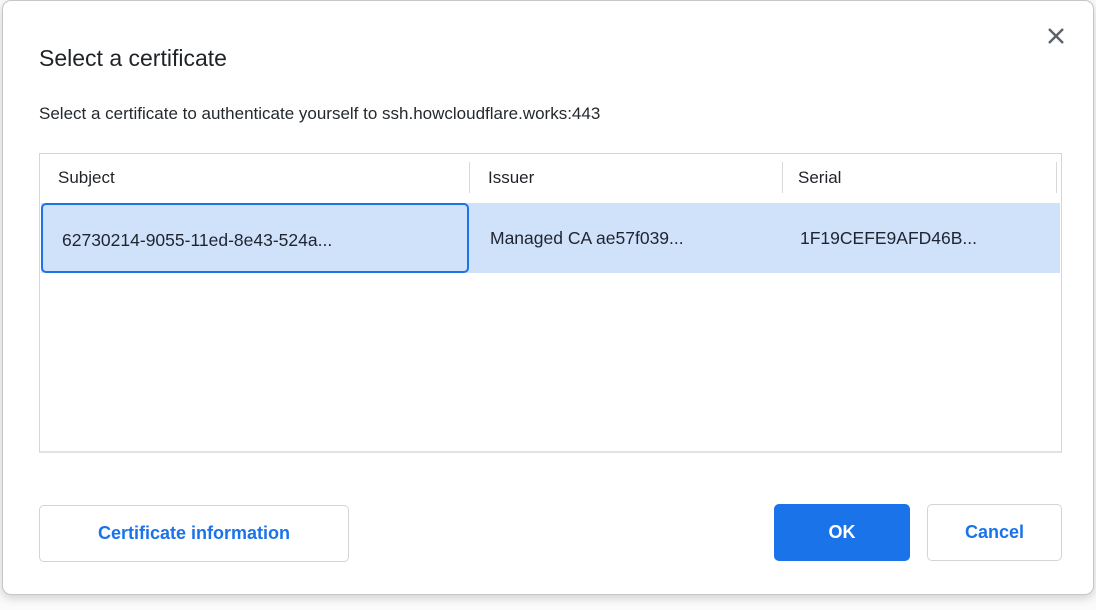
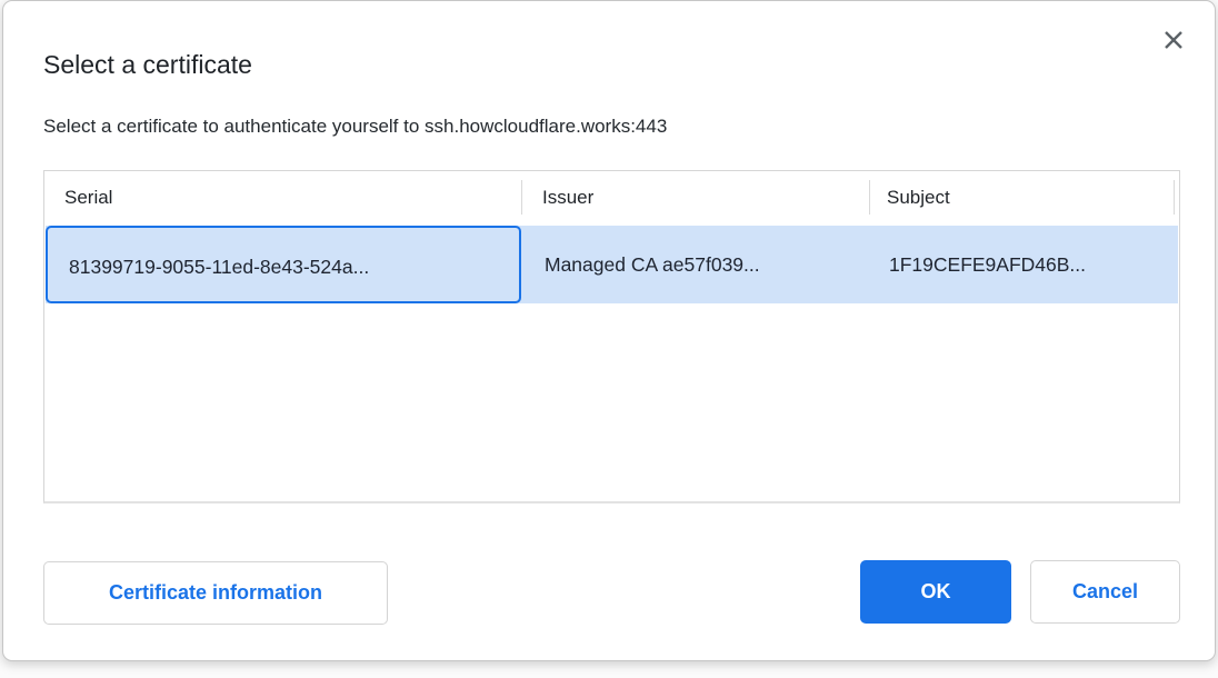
  Select a certificate
  Select a certificate to authenticate yourself to ssh.howcloudflare.works:443
- Subject
+ Serial
  Issuer
- Serial
+ Subject
- 62730214-9055-11ed-8e43-524a...
+ 81399719-9055-11ed-8e43-524a...
  Managed CA ae57f039...
  1F19CEFE9AFD46B...
  Certificate information
  OK
  Cancel
